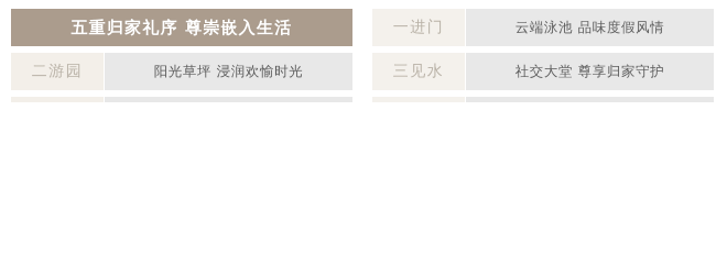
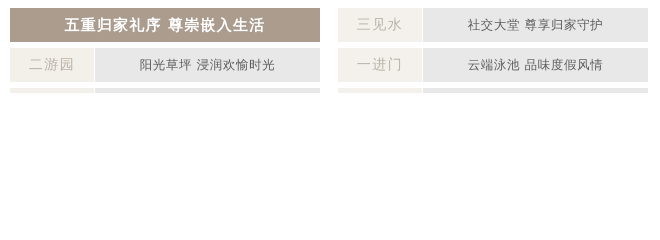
  五重归家礼序 尊崇嵌入生活
  二游园
  阳光草坪 浸润欢愉时光
- 一进门
+ 三见水
- 云端泳池 品味度假风情
+ 社交大堂 尊享归家守护
- 三见水
+ 一进门
- 社交大堂 尊享归家守护
+ 云端泳池 品味度假风情
